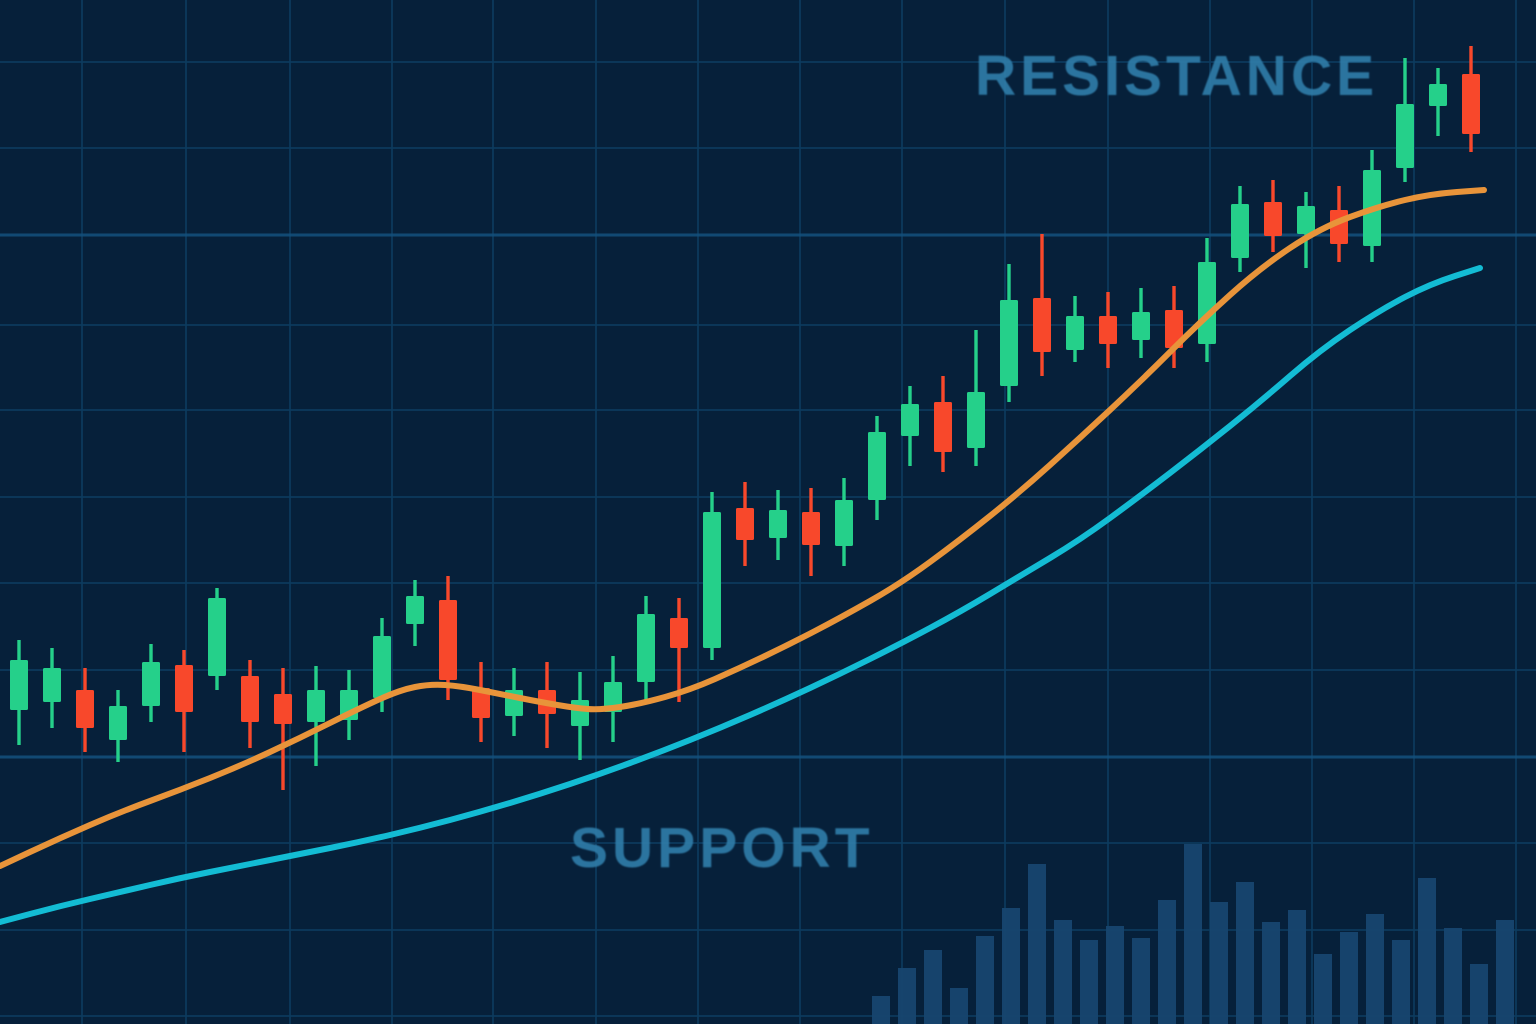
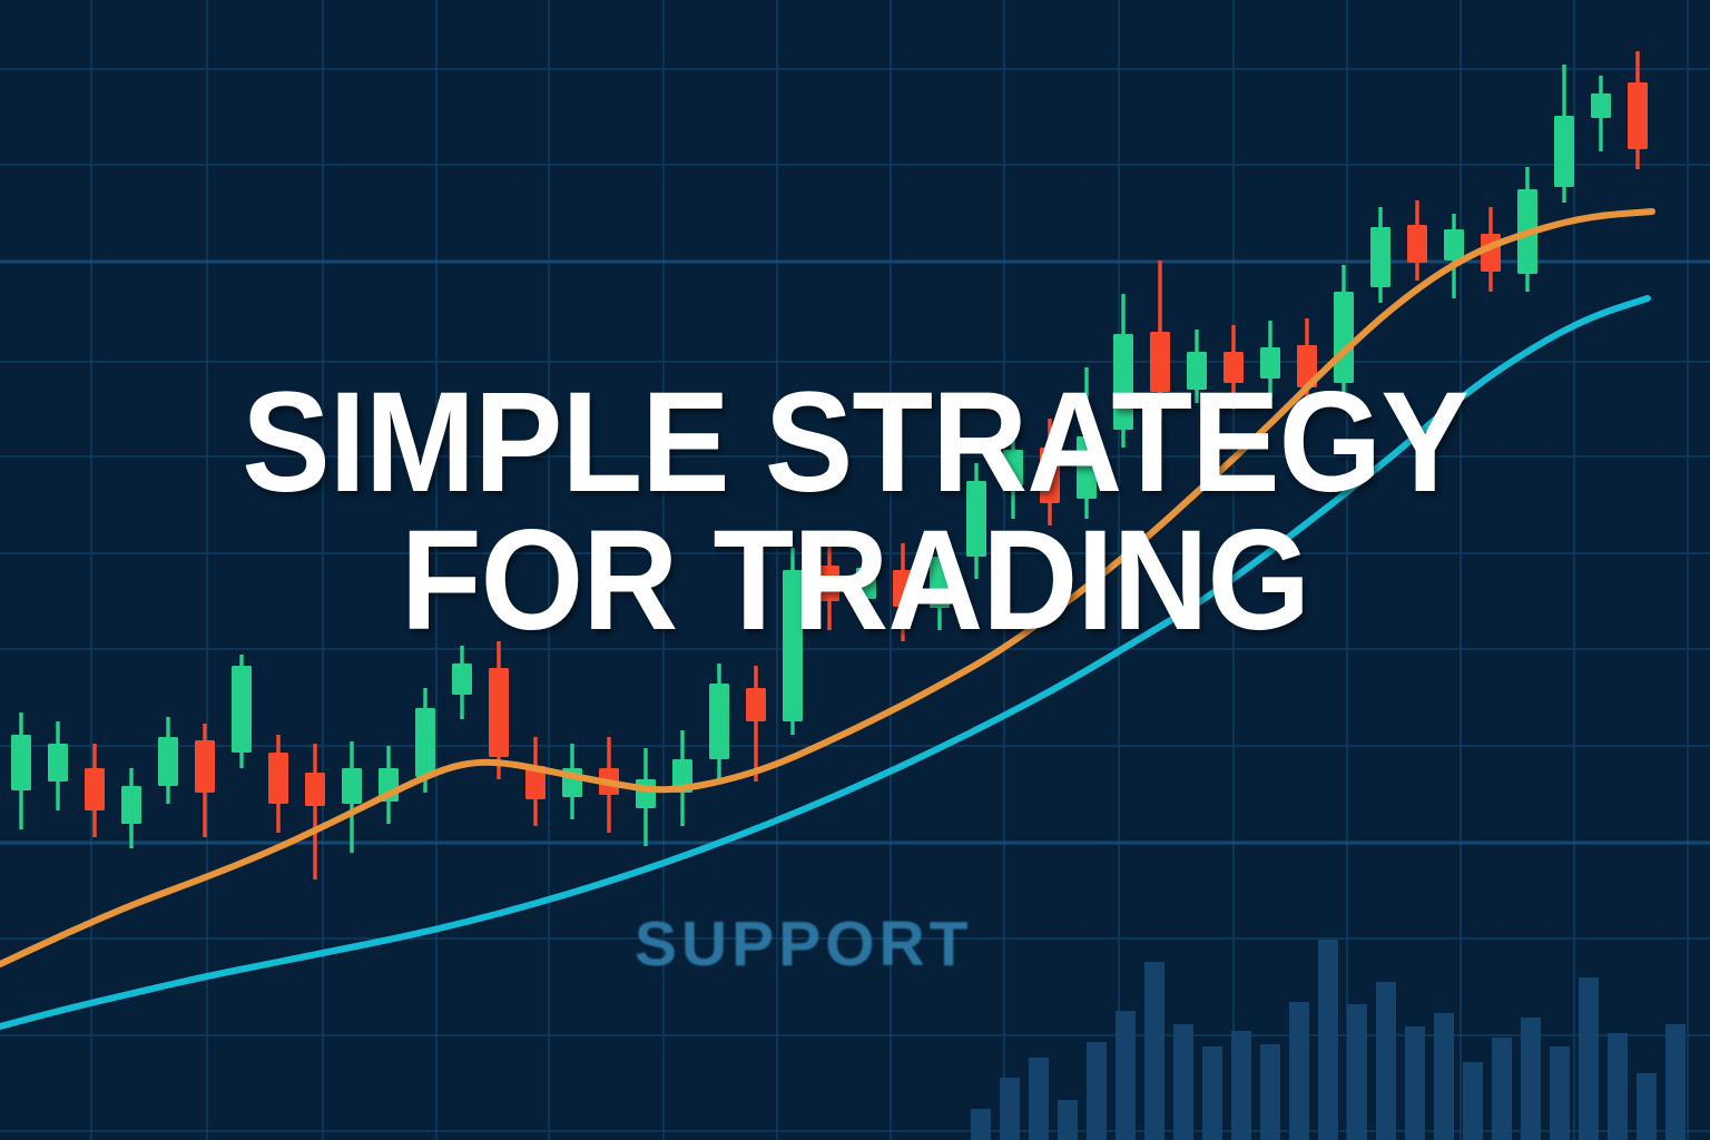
- RESISTANCE
  SUPPORT
+ SIMPLE STRATEGY
+ FOR TRADING
